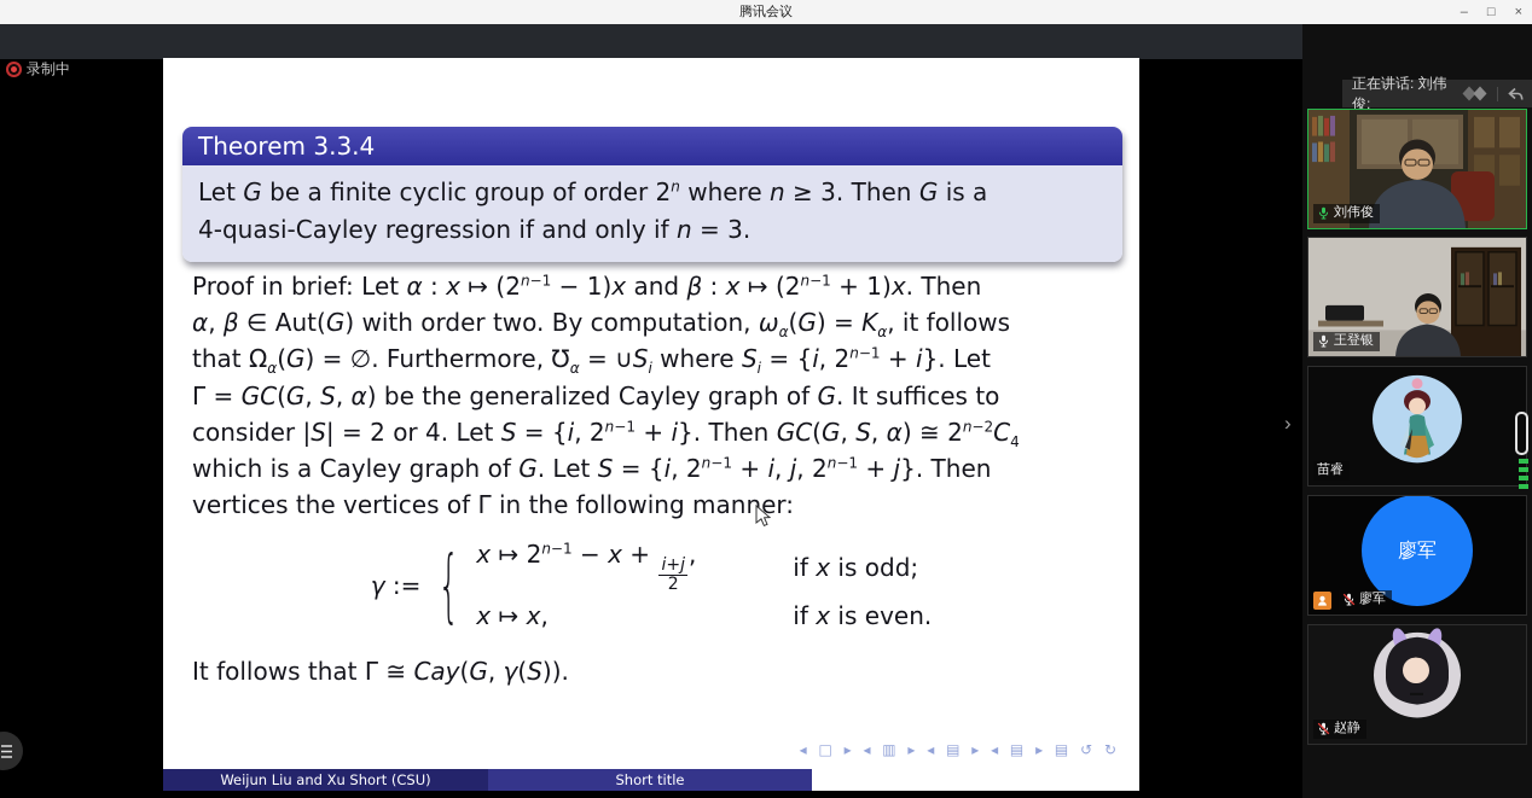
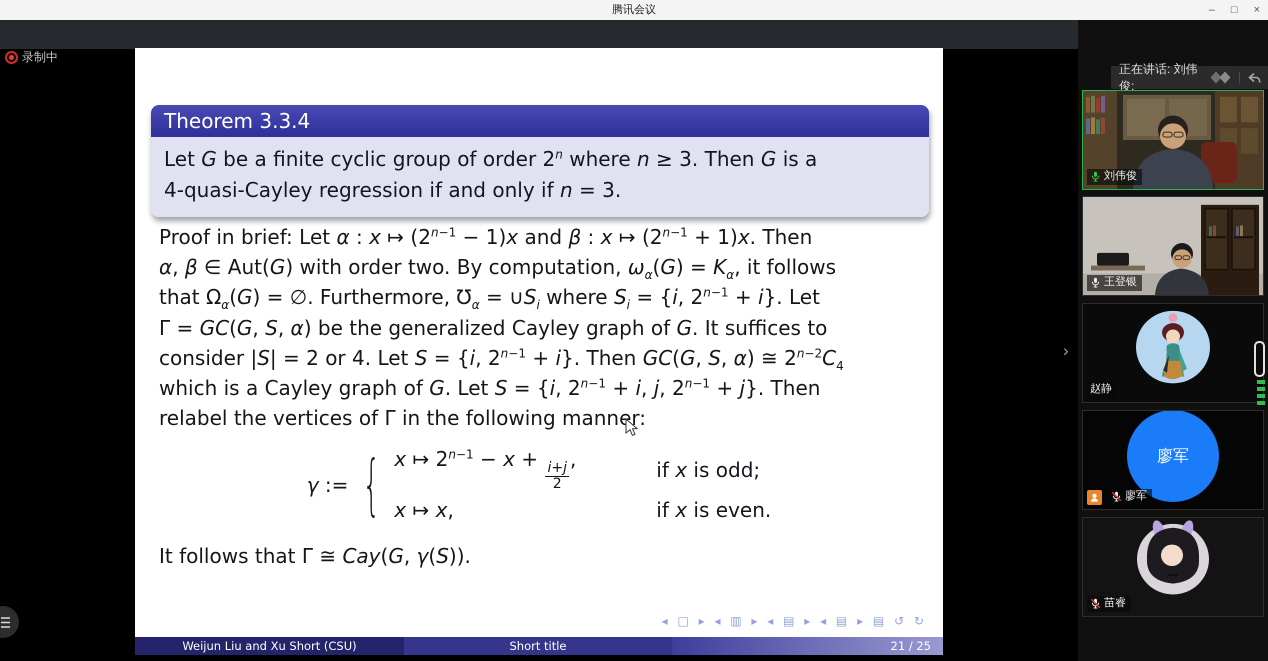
  腾讯会议
  –
  □
  ×
  录制中
  Theorem 3.3.4
  Let G be a finite cyclic group of order 2n where n ≥ 3. Then G is a
  4-quasi-Cayley regression if and only if n = 3.
  Proof in brief: Let α : x ↦ (2n−1 − 1)x and β : x ↦ (2n−1 + 1)x. Then
  α, β ∈ Aut(G) with order two. By computation, ωα(G) = Kα, it follows
  that Ωα(G) = ∅. Furthermore, ℧α = ∪Si where Si = {i, 2n−1 + i}. Let
  Γ = GC(G, S, α) be the generalized Cayley graph of G. It suffices to
  consider |S| = 2 or 4. Let S = {i, 2n−1 + i}. Then GC(G, S, α) ≅ 2n−2C4
  which is a Cayley graph of G. Let S = {i, 2n−1 + i, j, 2n−1 + j}. Then
- vertices the vertices of Γ in the following manner:
+ relabel the vertices of Γ in the following manner:
  γ :=
  {
  x ↦ 2n−1 − x +
  i+j
  2
  ,
  if x is odd;
  x ↦ x,
  if x is even.
  It follows that Γ ≅ Cay(G, γ(S)).
  ◂ □ ▸ ◂ ▥ ▸ ◂ ▤ ▸ ◂ ▤ ▸ ▤ ↺ ↻
  Weijun Liu and Xu Short (CSU)
  Short title
+ 21 / 25
  ›
  正在讲话: 刘伟俊;
  刘伟俊
  王登银
- 苗睿
+ 赵静
  廖军
  廖军
- 赵静
+ 苗睿
